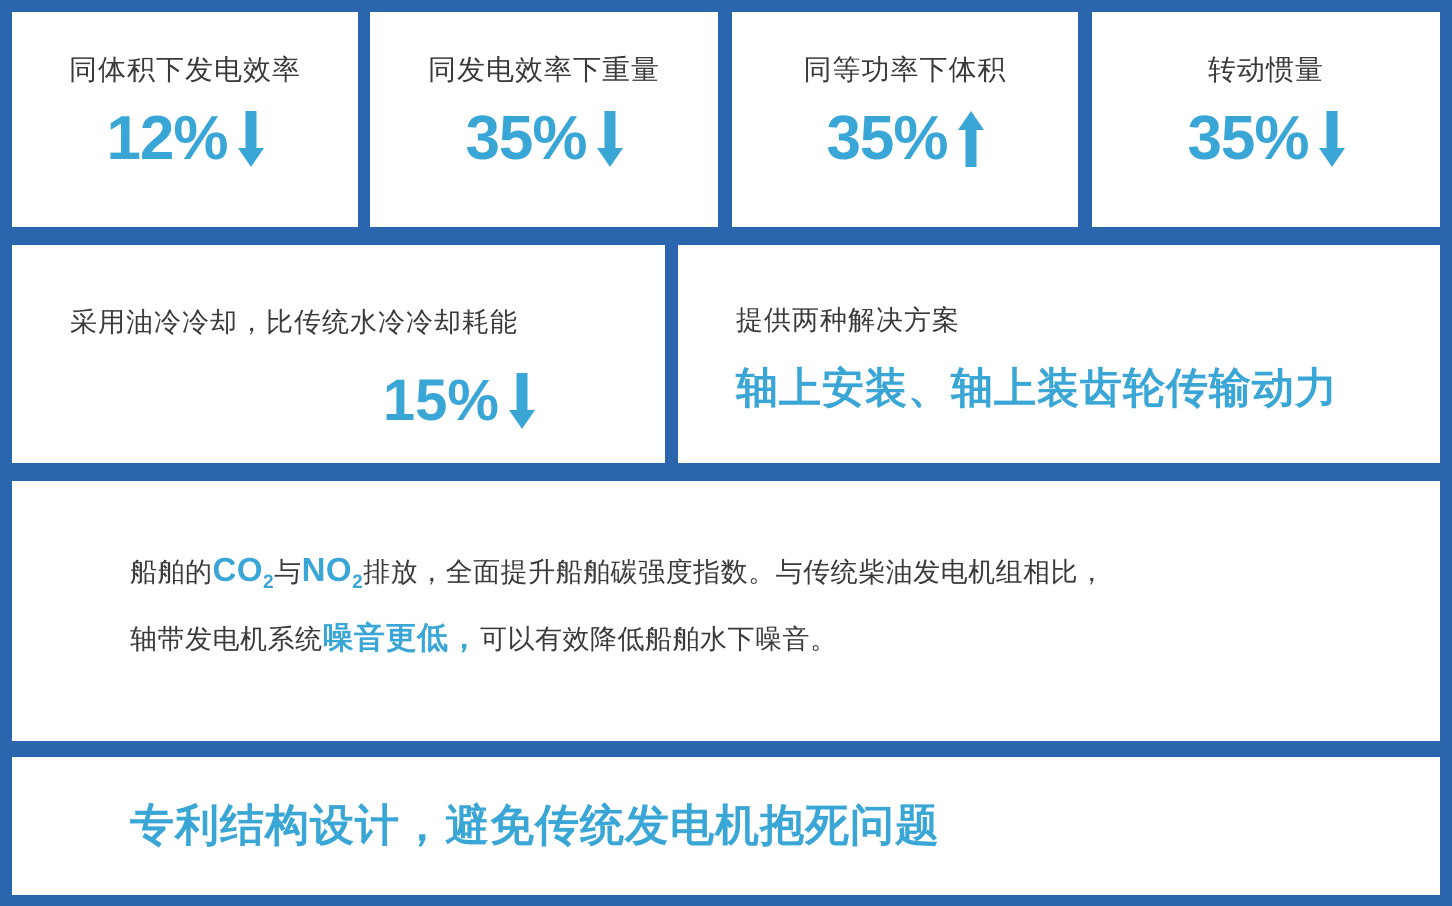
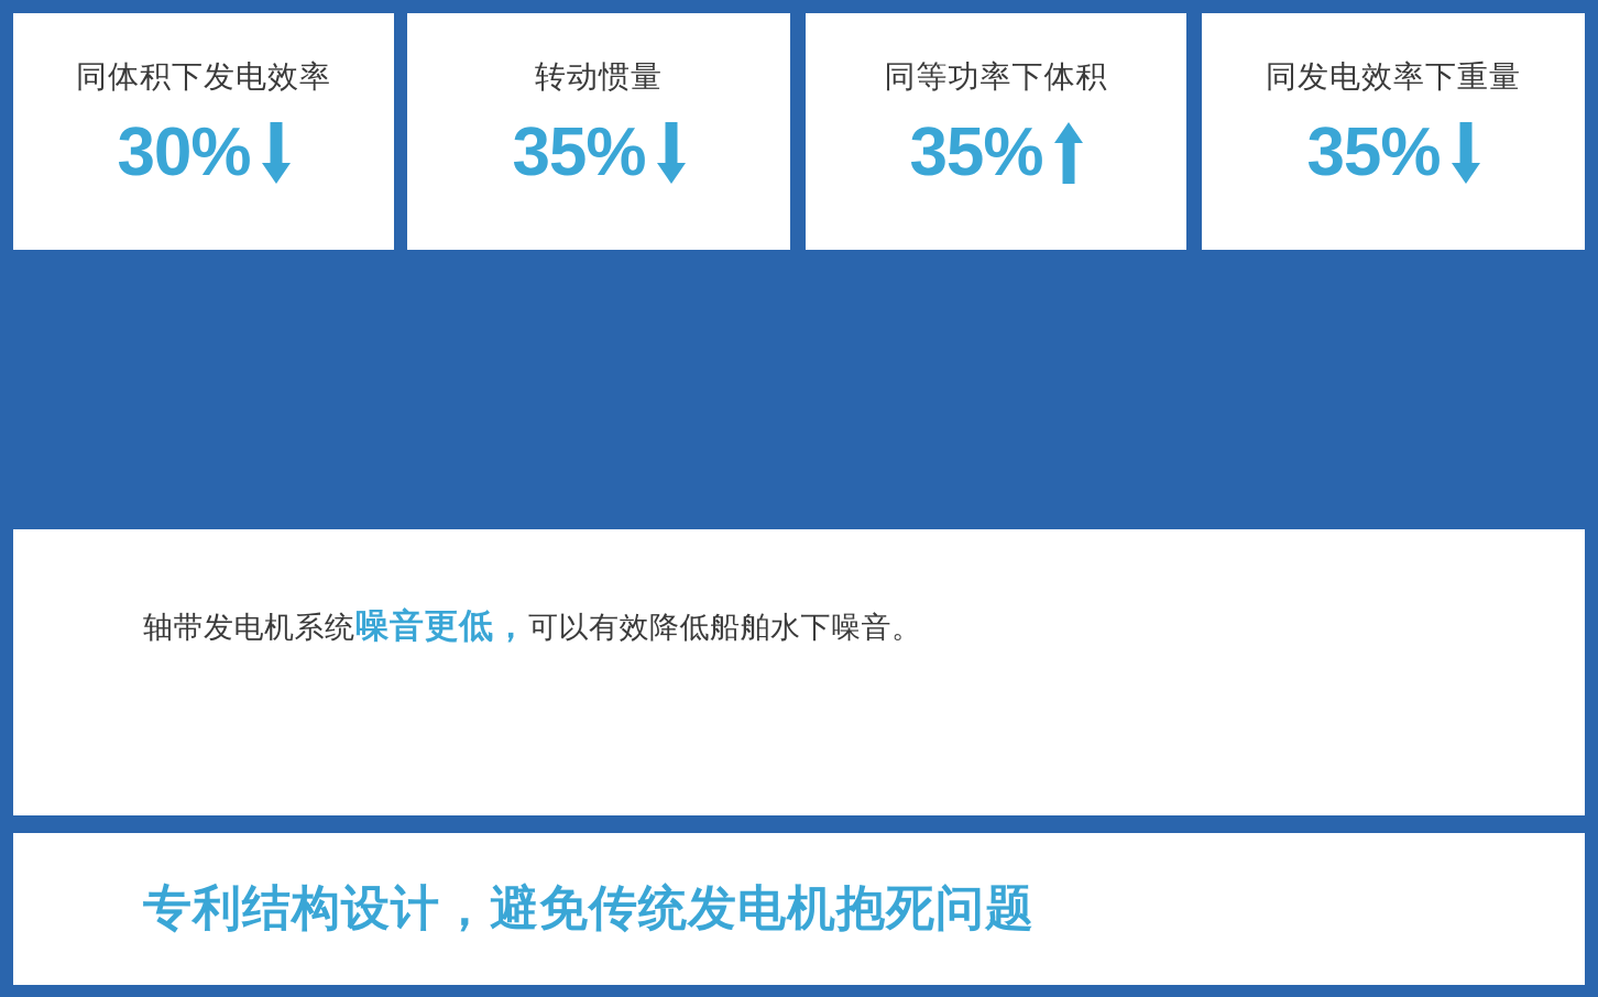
  同体积下发电效率
- 12%
+ 30%
- 同发电效率下重量
+ 转动惯量
  35%
  同等功率下体积
  35%
- 转动惯量
+ 同发电效率下重量
  35%
- 采用油冷冷却，比传统水冷冷却耗能
- 15%
- 提供两种解决方案
- 轴上安装、轴上装齿轮传输动力
- 船舶的CO2与NO2排放，全面提升船舶碳强度指数。与传统柴油发电机组相比，
  轴带发电机系统噪音更低，可以有效降低船舶水下噪音。
  专利结构设计，避免传统发电机抱死问题
